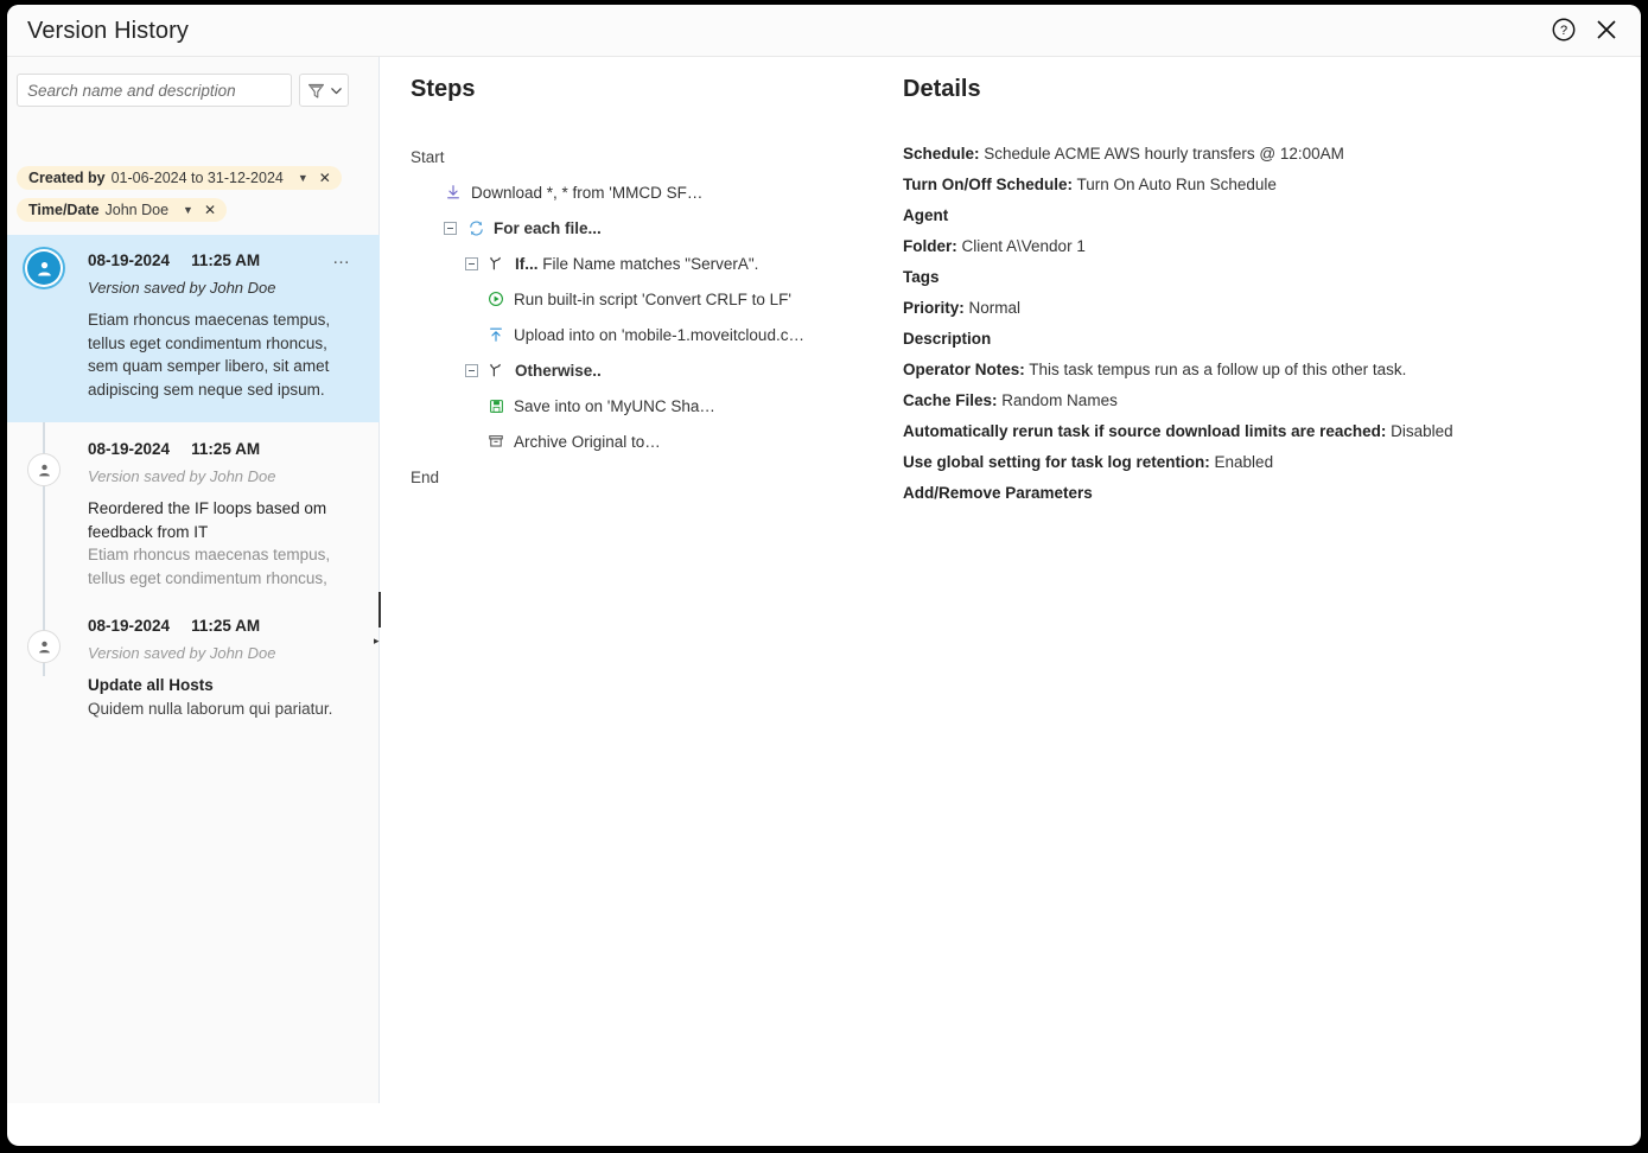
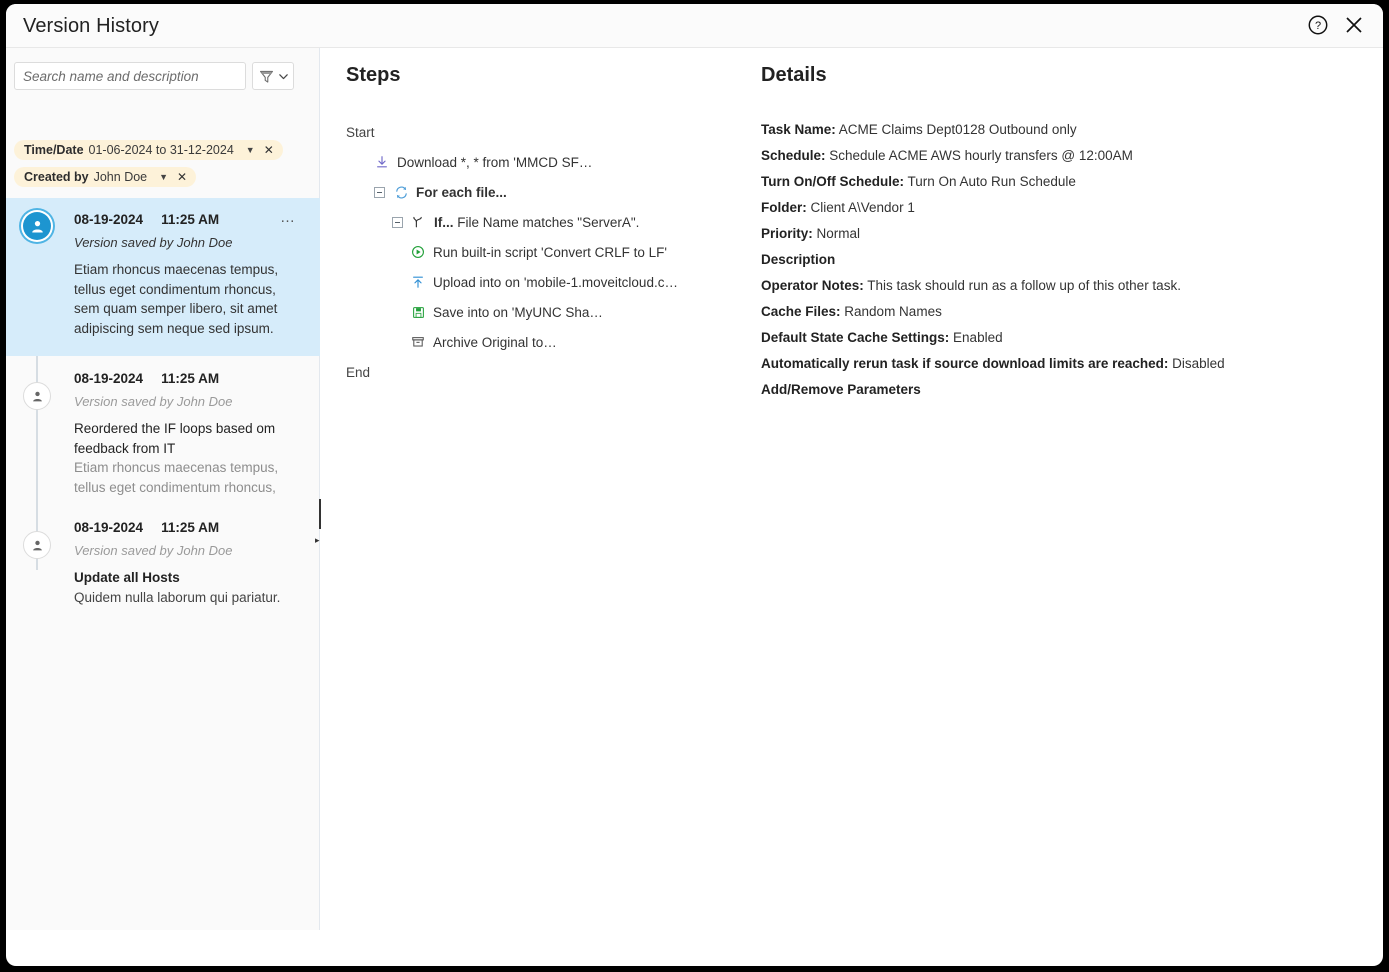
  Version History
  ?
  Search name and description
- Created by
+ Time/Date
  01-06-2024 to 31-12-2024
  ▼
  ✕
- Time/Date
+ Created by
  John Doe
  ▼
  ✕
  08-19-2024
  11:25 AM
  …
  Version saved by John Doe
  Etiam rhoncus maecenas tempus, tellus eget condimentum rhoncus, sem quam semper libero, sit amet adipiscing sem neque sed ipsum.
  08-19-2024
  11:25 AM
  Version saved by John Doe
  Reordered the IF loops based om feedback from IT
  Etiam rhoncus maecenas tempus, tellus eget condimentum rhoncus,
  08-19-2024
  11:25 AM
  Version saved by John Doe
  Update all Hosts
  Quidem nulla laborum qui pariatur.
  ▸
  Steps
  Start
  Download *, * from 'MMCD SF…
  For each file...
  If... File Name matches "ServerA".
  Run built-in script 'Convert CRLF to LF'
  Upload into on 'mobile-1.moveitcloud.c…
- Otherwise..
  Save into on 'MyUNC Sha…
  Archive Original to…
  End
  Details
+ Task Name: ACME Claims Dept0128 Outbound only
  Schedule: Schedule ACME AWS hourly transfers @ 12:00AM
  Turn On/Off Schedule: Turn On Auto Run Schedule
- Agent
  Folder: Client A\Vendor 1
- Tags
  Priority: Normal
  Description
- Operator Notes: This task tempus run as a follow up of this other task.
+ Operator Notes: This task should run as a follow up of this other task.
  Cache Files: Random Names
+ Default State Cache Settings: Enabled
  Automatically rerun task if source download limits are reached: Disabled
- Use global setting for task log retention: Enabled
  Add/Remove Parameters
